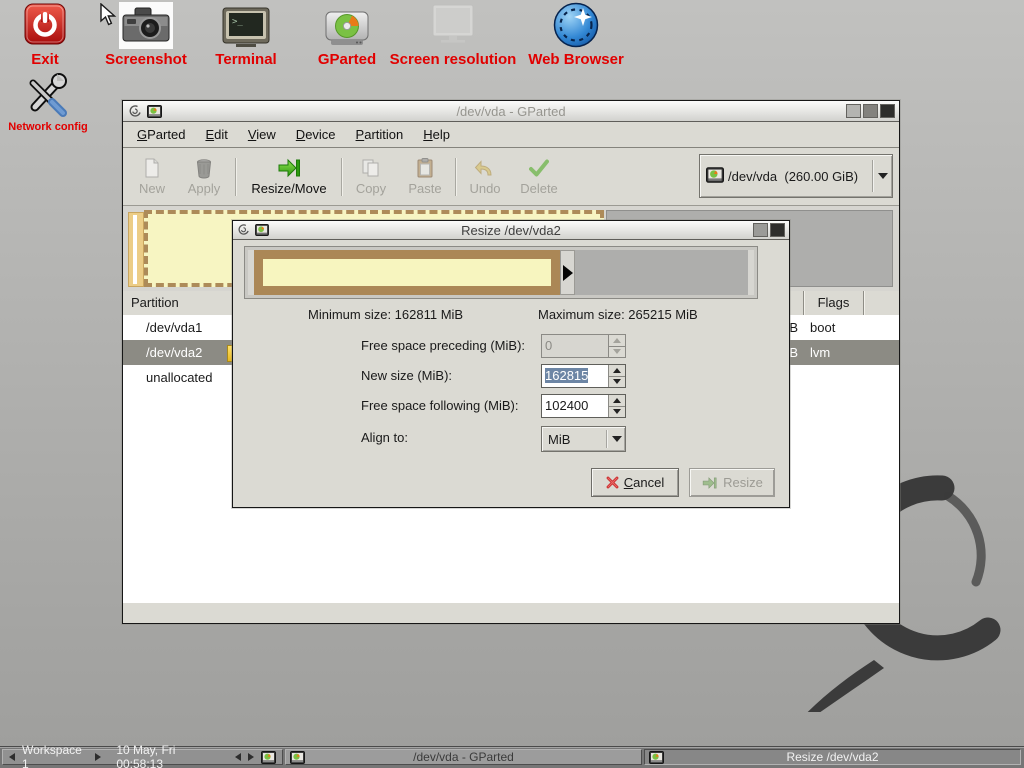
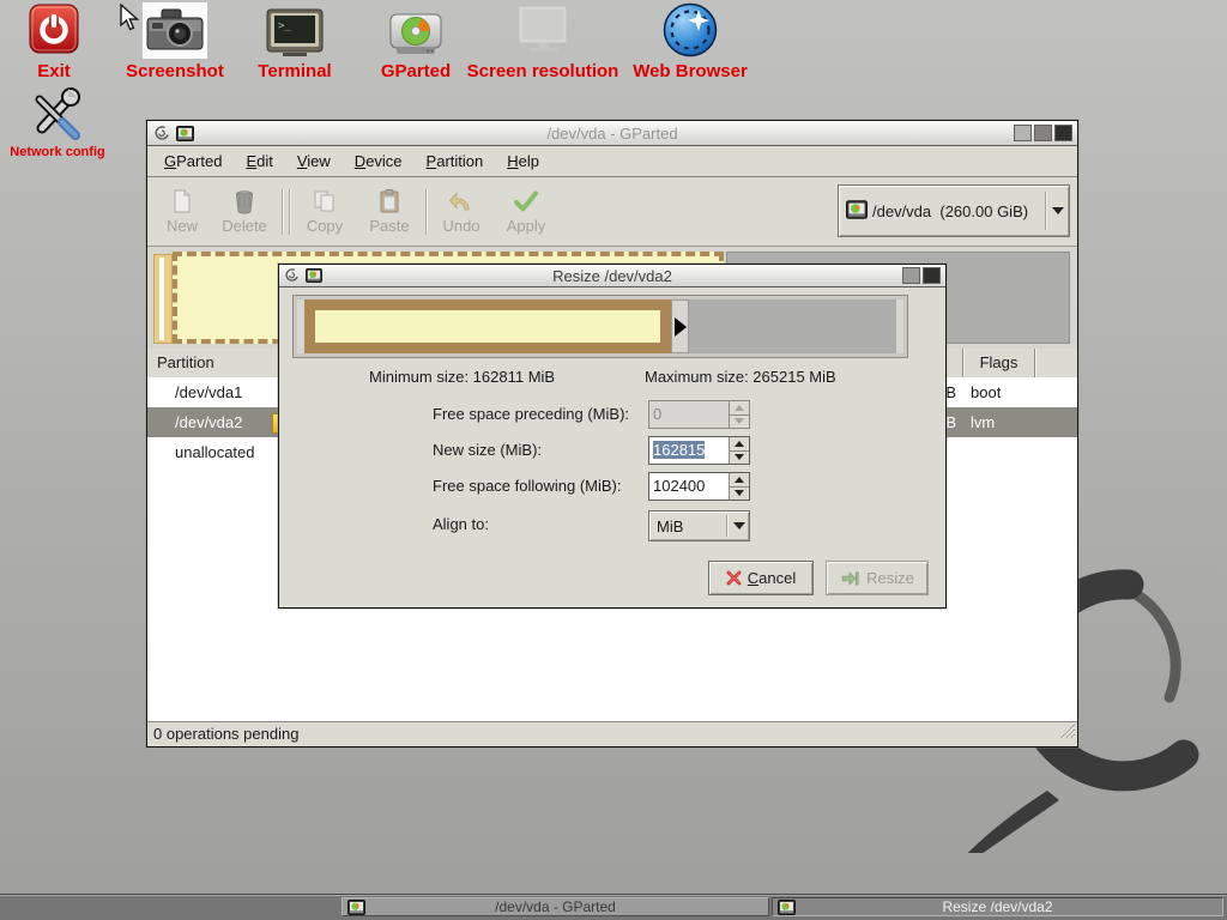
  Exit
  Screenshot
  >_
  Terminal
  GParted
  Screen resolution
  Web Browser
  Network config
  /dev/vda - GParted
  GParted
  Edit
  View
  Device
  Partition
  Help
  New
- Apply
+ Delete
- Resize/Move
  Copy
  Paste
  Undo
- Delete
+ Apply
  /dev/vda (260.00 GiB)
  Partition
  Flags
  /dev/vda1
  boot
  /dev/vda2
  lvm
  unallocated
+ 0 operations pending
  Resize /dev/vda2
  Minimum size: 162811 MiB
  Maximum size: 265215 MiB
  Free space preceding (MiB):
  0
  New size (MiB):
  162815
  Free space following (MiB):
  102400
  Align to:
  MiB
  Cancel
  Resize
- Workspace 1
- 10 May, Fri 00:58:13
  /dev/vda - GParted
  Resize /dev/vda2
